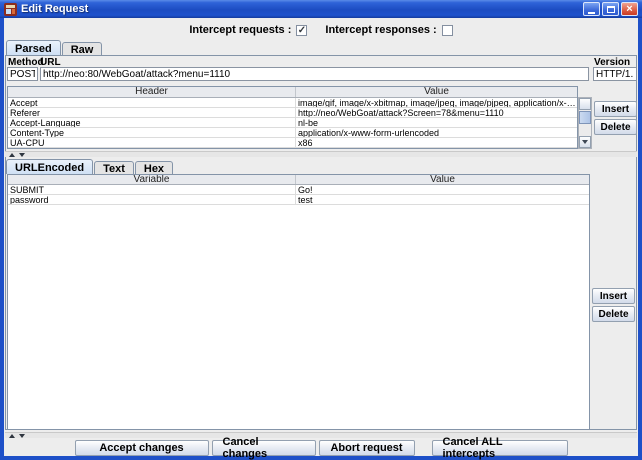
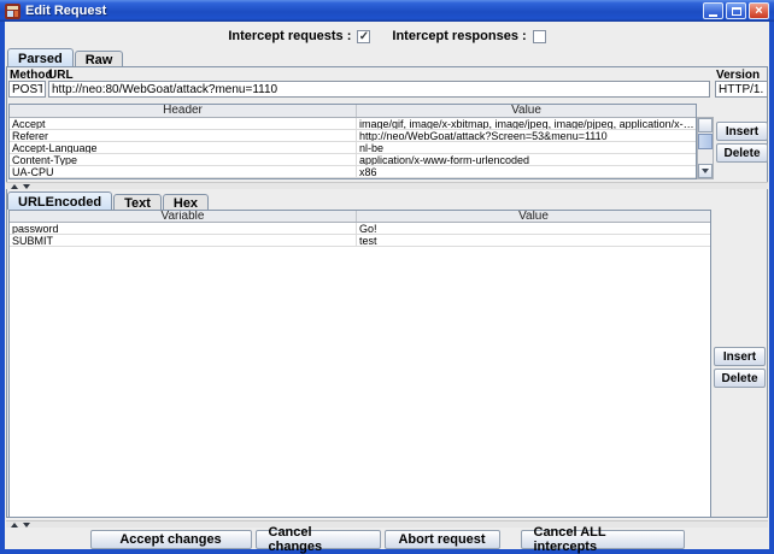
  Edit Request
  ×
  Intercept requests :
  ✓
  Intercept responses :
  Parsed
  Raw
  Method
  URL
  Version
  POST
  http://neo:80/WebGoat/attack?menu=1110
  HTTP/1.
  Header
  Value
  Accept
  image/gif, image/x-xbitmap, image/jpeg, image/pjpeg, application/x-sh
  Referer
- http://neo/WebGoat/attack?Screen=78&menu=1110
+ http://neo/WebGoat/attack?Screen=53&menu=1110
  Accept-Language
  nl-be
  Content-Type
  application/x-www-form-urlencoded
  UA-CPU
  x86
  Insert
  Delete
  URLEncoded
  Text
  Hex
  Variable
  Value
- SUBMIT
+ password
  Go!
- password
+ SUBMIT
  test
  Insert
  Delete
  Accept changes
  Cancel changes
  Abort request
  Cancel ALL intercepts
